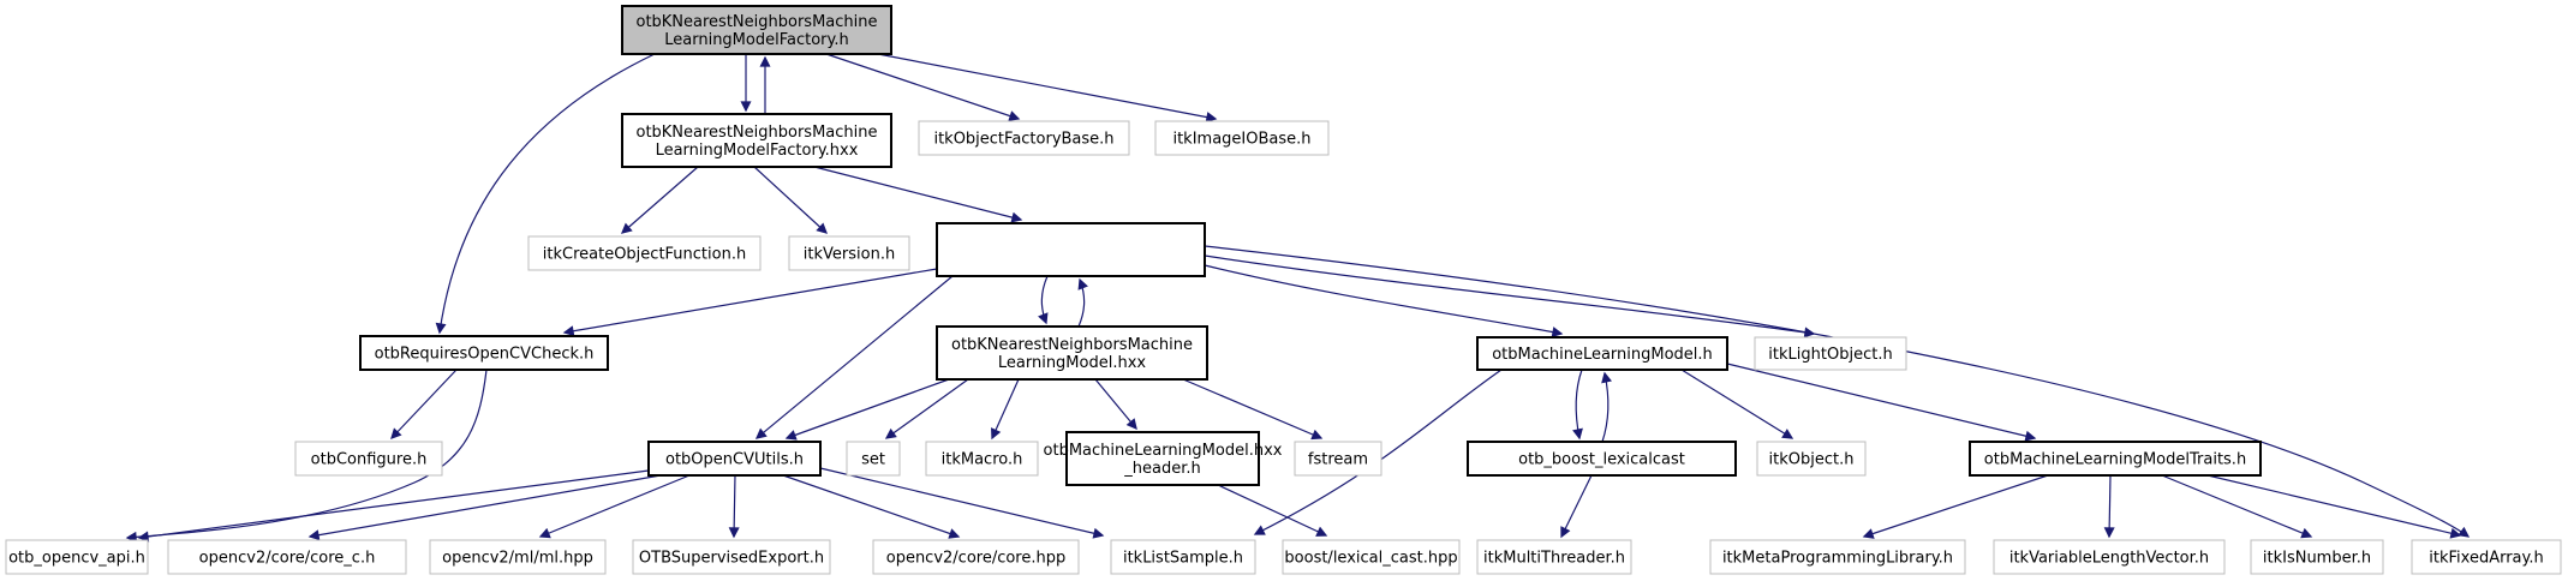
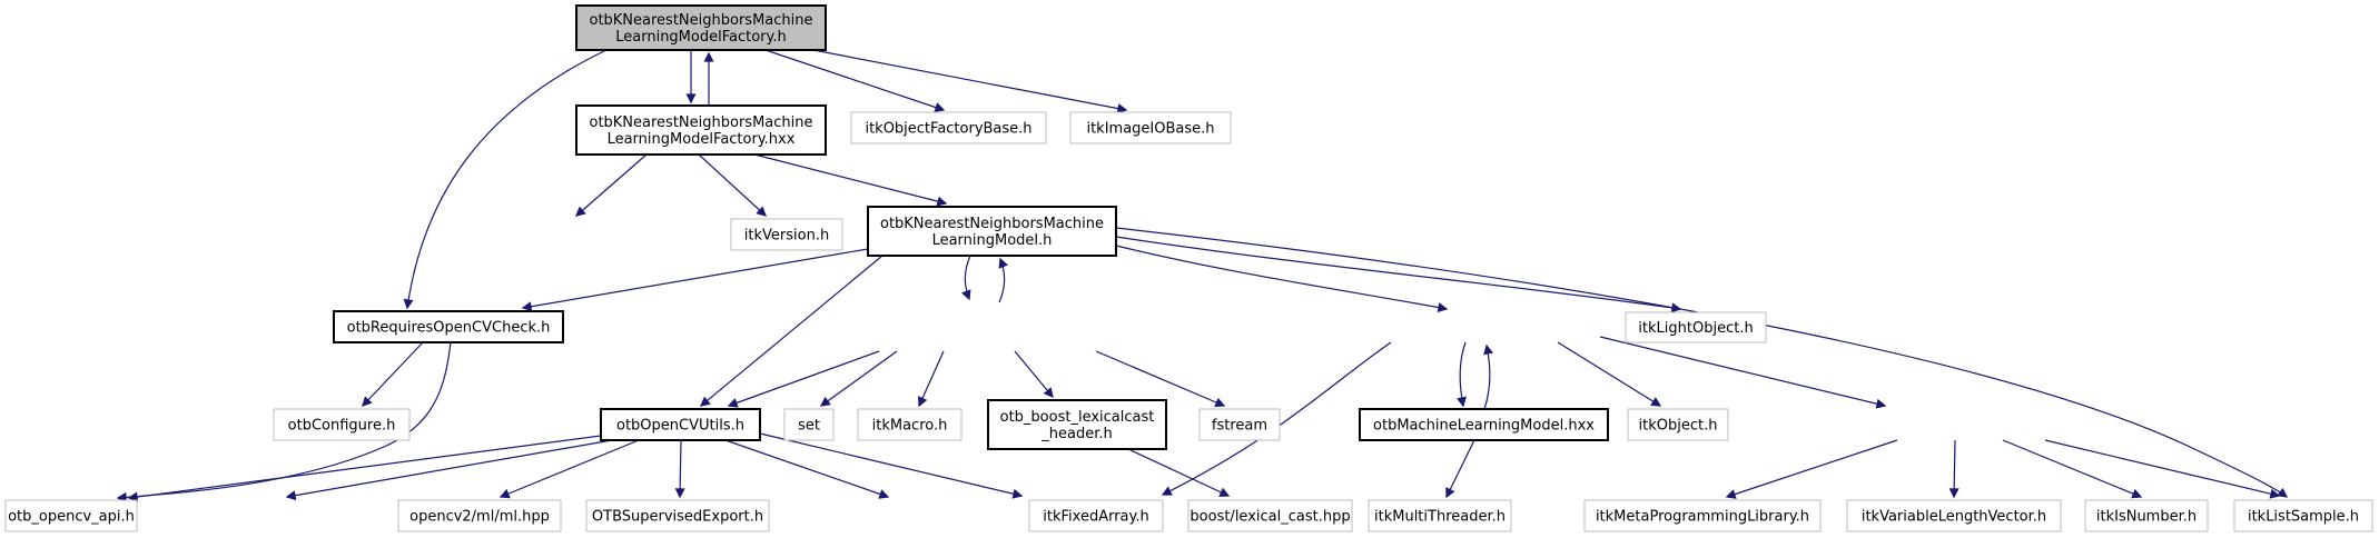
  otbKNearestNeighborsMachine LearningModelFactory.h
  otbKNearestNeighborsMachine LearningModelFactory.hxx
  itkObjectFactoryBase.h
  itkImageIOBase.h
- itkCreateObjectFunction.h
  itkVersion.h
+ otbKNearestNeighborsMachine LearningModel.h
  otbRequiresOpenCVCheck.h
- otbKNearestNeighborsMachine LearningModel.hxx
- otbMachineLearningModel.h
  itkLightObject.h
  otbConfigure.h
  otbOpenCVUtils.h
  set
  itkMacro.h
- otbMachineLearningModel.hxx _header.h
+ otb_boost_lexicalcast _header.h
  fstream
- otb_boost_lexicalcast
+ otbMachineLearningModel.hxx
  itkObject.h
- otbMachineLearningModelTraits.h
  otb_opencv_api.h
- opencv2/core/core_c.h
  opencv2/ml/ml.hpp
  OTBSupervisedExport.h
- opencv2/core/core.hpp
- itkListSample.h
+ itkFixedArray.h
  boost/lexical_cast.hpp
  itkMultiThreader.h
  itkMetaProgrammingLibrary.h
  itkVariableLengthVector.h
  itkIsNumber.h
- itkFixedArray.h
+ itkListSample.h
